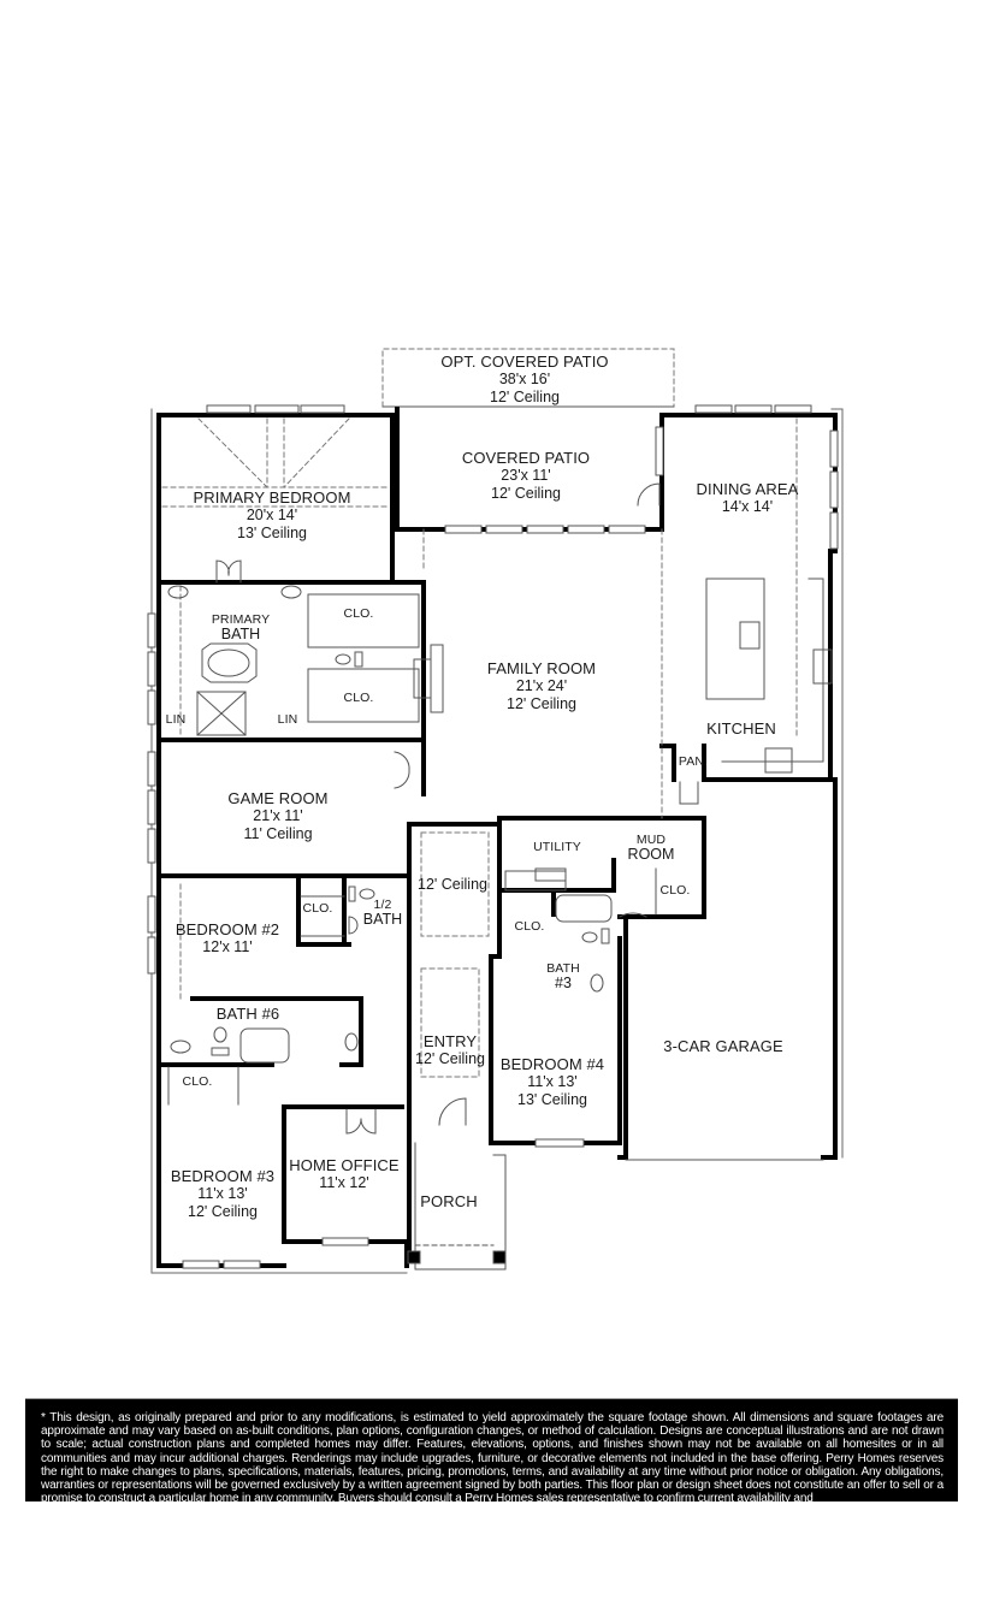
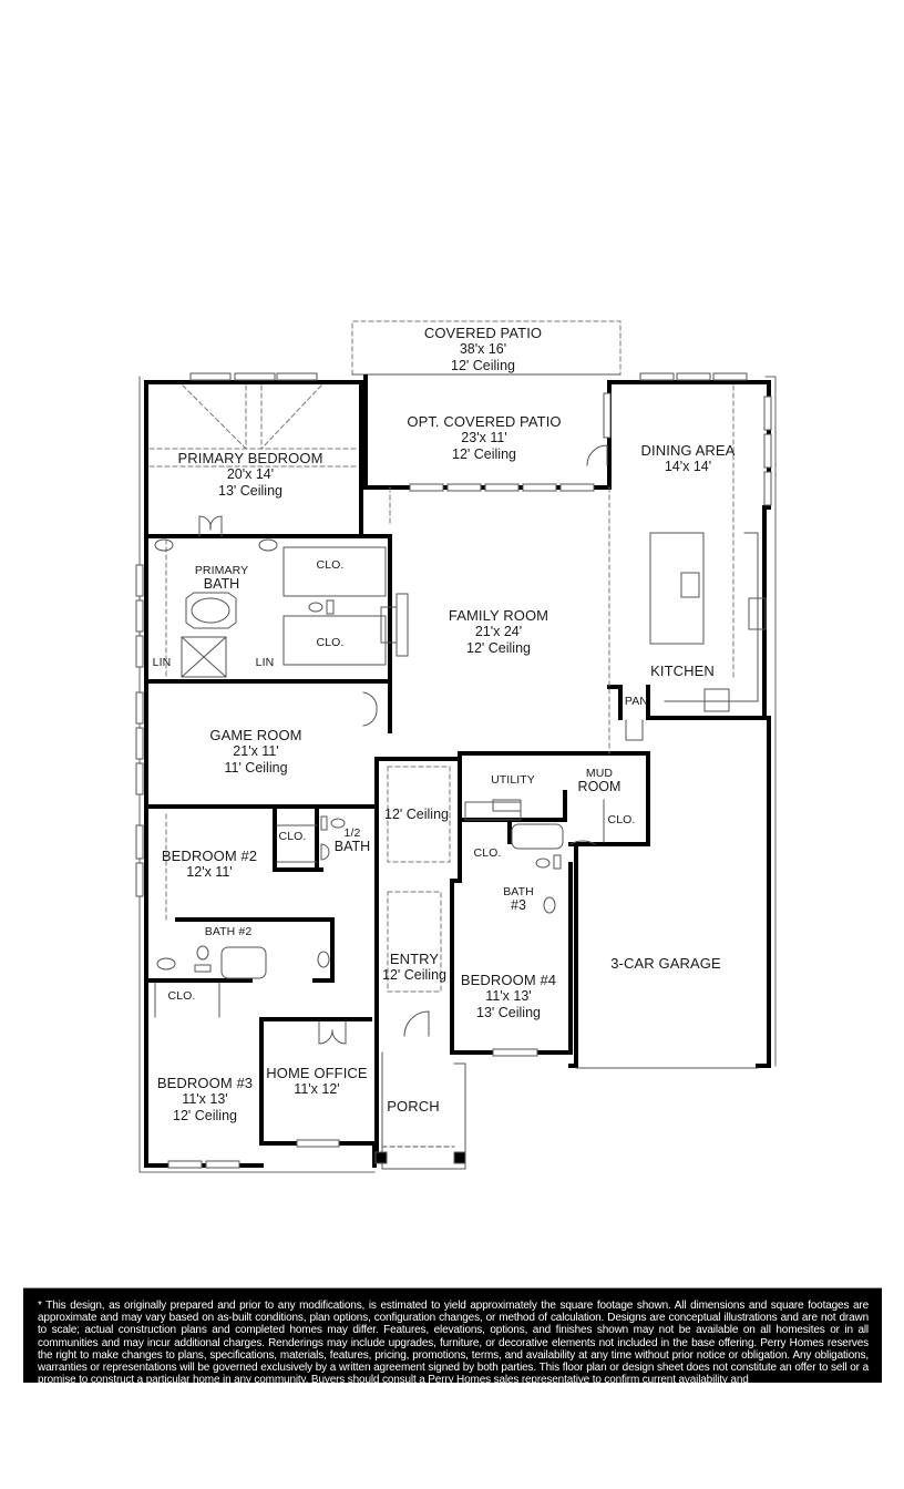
- OPT. COVERED PATIO
+ COVERED PATIO
  38'x 16'
  12' Ceiling
- COVERED PATIO
+ OPT. COVERED PATIO
  23'x 11'
  12' Ceiling
  DINING AREA
  14'x 14'
  PRIMARY BEDROOM
  20'x 14'
  13' Ceiling
  PRIMARY
  BATH
  CLO.
  CLO.
  LIN
  LIN
  FAMILY ROOM
  21'x 24'
  12' Ceiling
  KITCHEN
  PAN.
  GAME ROOM
  21'x 11'
  11' Ceiling
  UTILITY
  MUD
  ROOM
  CLO.
  12' Ceiling
  CLO.
  1/2
  BATH
  CLO.
  BEDROOM #2
  12'x 11'
  BATH
  #3
- BATH #6
+ BATH #2
  ENTRY
  12' Ceiling
  3-CAR GARAGE
  BEDROOM #4
  11'x 13'
  13' Ceiling
  CLO.
  HOME OFFICE
  11'x 12'
  BEDROOM #3
  11'x 13'
  12' Ceiling
  PORCH
  * This design, as originally prepared and prior to any modifications, is estimated to yield approximately the square footage shown. All dimensions and square footages are approximate and may vary based on as-built conditions, plan options, configuration changes, or method of calculation. Designs are conceptual illustrations and are not drawn to scale; actual construction plans and completed homes may differ. Features, elevations, options, and finishes shown may not be available on all homesites or in all communities and may incur additional charges. Renderings may include upgrades, furniture, or decorative elements not included in the base offering. Perry Homes reserves the right to make changes to plans, specifications, materials, features, pricing, promotions, terms, and availability at any time without prior notice or obligation. Any obligations, warranties or representations will be governed exclusively by a written agreement signed by both parties. This floor plan or design sheet does not constitute an offer to sell or a promise to construct a particular home in any community. Buyers should consult a Perry Homes sales representative to confirm current availability and
